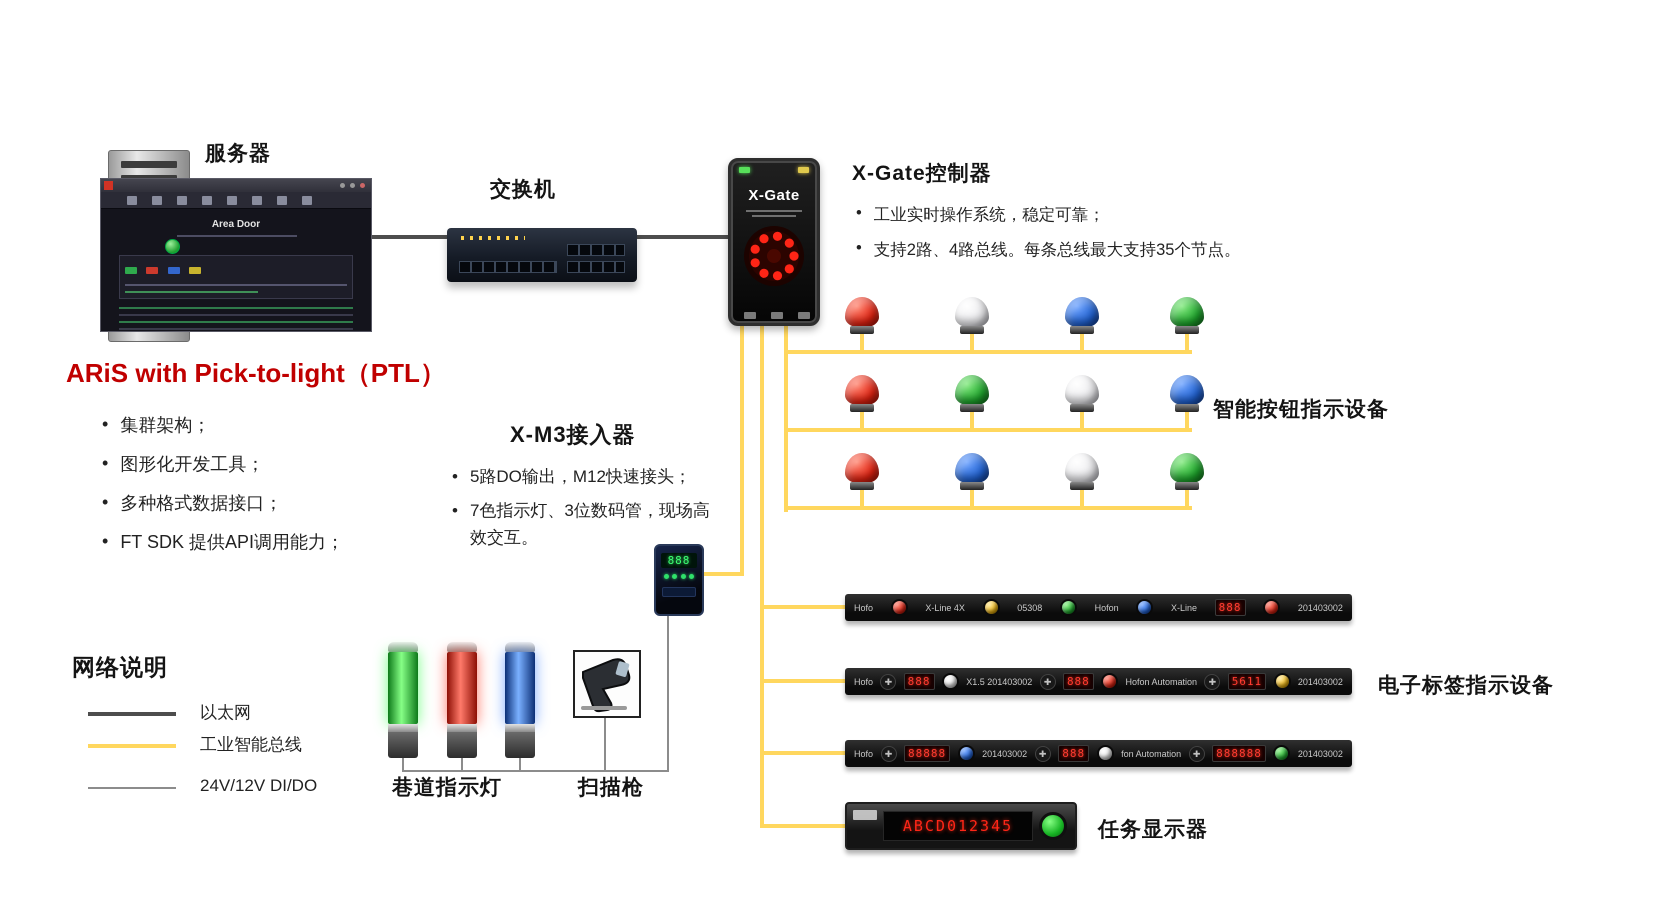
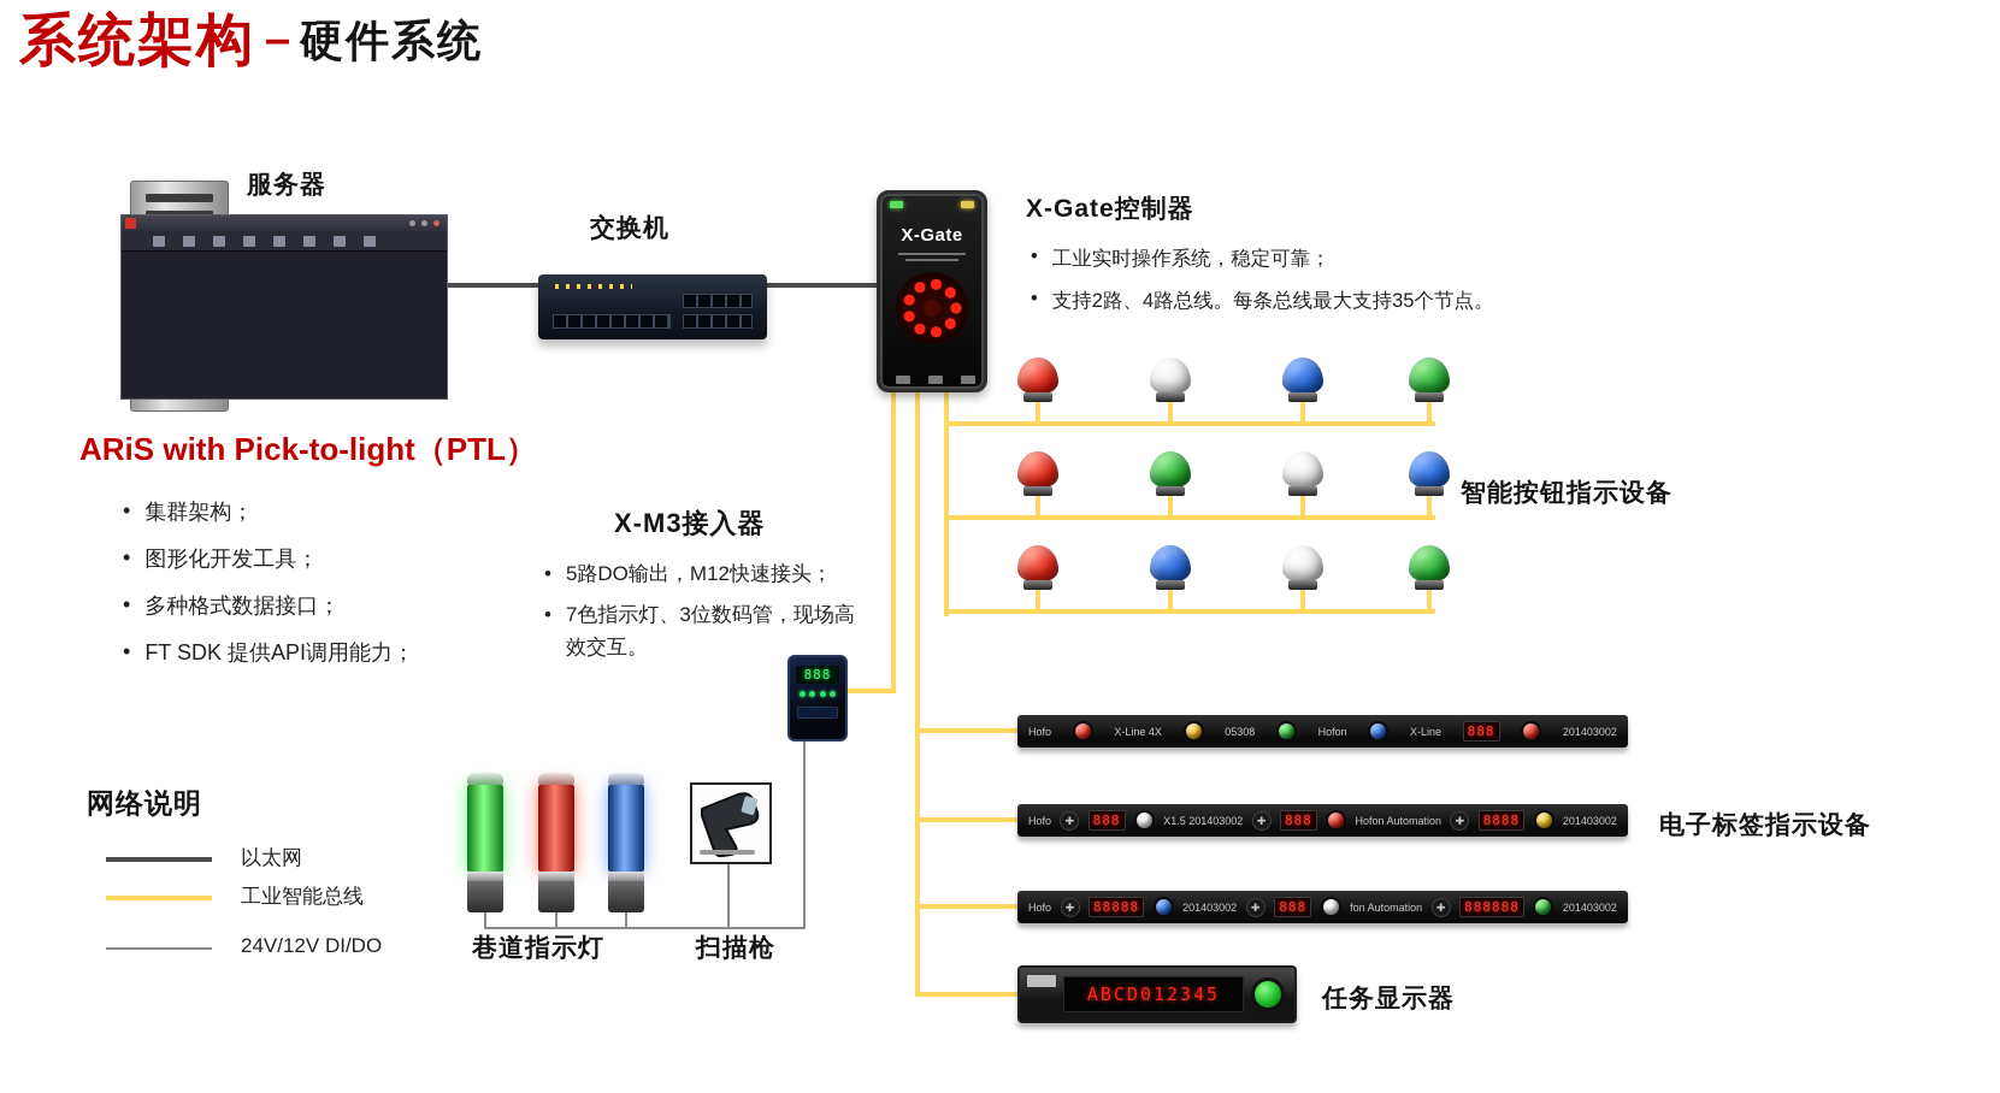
+ 系统架构 – 硬件系统
  服务器
- Area Door
  ARiS with Pick-to-light（PTL）
  •
  集群架构；
  •
  图形化开发工具；
  •
  多种格式数据接口；
  •
  FT SDK 提供API调用能力；
  交换机
  X-Gate
  X-Gate控制器
  •
  工业实时操作系统，稳定可靠；
  •
  支持2路、4路总线。每条总线最大支持35个节点。
  智能按钮指示设备
  X-M3接入器
  •
  5路DO输出，M12快速接头；
  •
  7色指示灯、3位数码管，现场高效交互。
  888
  网络说明
  以太网
  工业智能总线
  24V/12V DI/DO
  巷道指示灯
  扫描枪
  Hofo
  X-Line 4X
  05308
  Hofon
  X-Line
  888
  201403002
  Hofo
  ✚
  888
  X1.5 201403002
  ✚
  888
  Hofon Automation
  ✚
- 5611
+ 8888
  201403002
  Hofo
  ✚
  88888
  201403002
  ✚
  888
  fon Automation
  ✚
  888888
  201403002
  电子标签指示设备
  ABCD012345
  任务显示器
